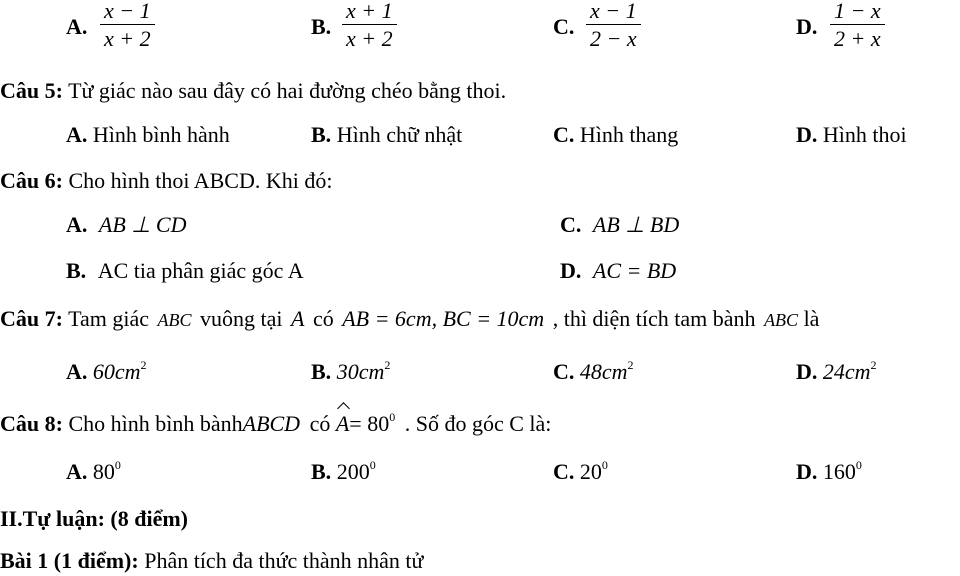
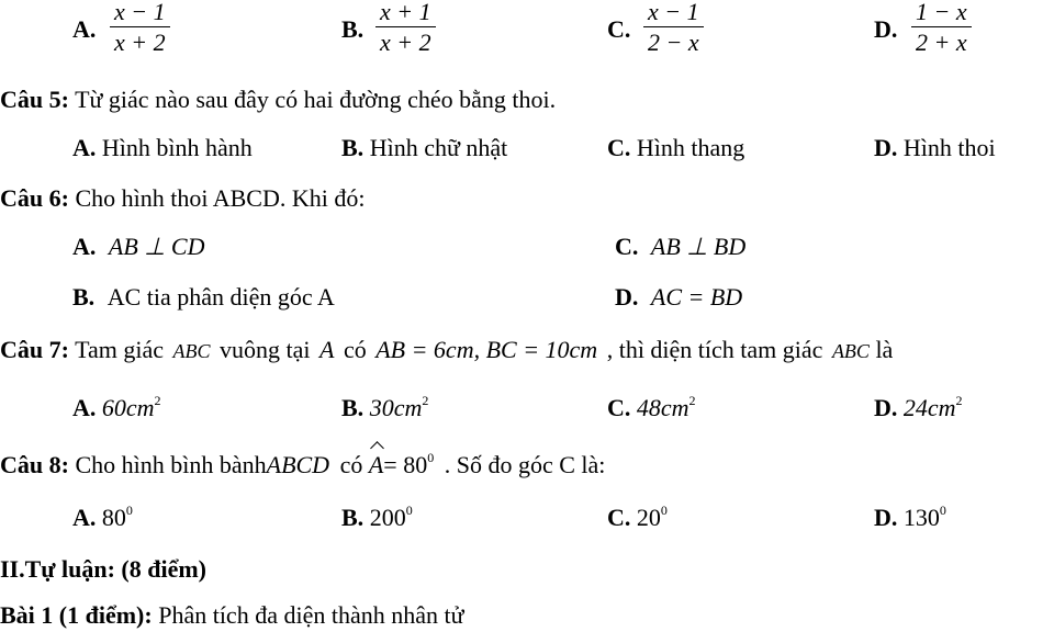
  A.
  x − 1
  x + 2
  B.
  x + 1
  x + 2
  C.
  x − 1
  2 − x
  D.
  1 − x
  2 + x
  Câu 5: Từ giác nào sau đây có hai đường chéo bằng thoi.
  A. Hình bình hành
  B. Hình chữ nhật
  C. Hình thang
  D. Hình thoi
  Câu 6: Cho hình thoi ABCD. Khi đó:
  A. AB ⊥ CD
  C. AB ⊥ BD
- B. AC tia phân giác góc A
+ B. AC tia phân diện góc A
  D. AC = BD
- Câu 7: Tam giác ABC vuông tại A có AB = 6cm, BC = 10cm , thì diện tích tam bành ABC là
+ Câu 7: Tam giác ABC vuông tại A có AB = 6cm, BC = 10cm , thì diện tích tam giác ABC là
  A. 60cm2
  B. 30cm2
  C. 48cm2
  D. 24cm2
  Câu 8: Cho hình bình bànhABCD có A= 800 . Số đo góc C là:
  A. 800
  B. 2000
  C. 200
- D. 1600
+ D. 1300
  II.Tự luận: (8 điểm)
- Bài 1 (1 điểm): Phân tích đa thức thành nhân tử
+ Bài 1 (1 điểm): Phân tích đa diện thành nhân tử
